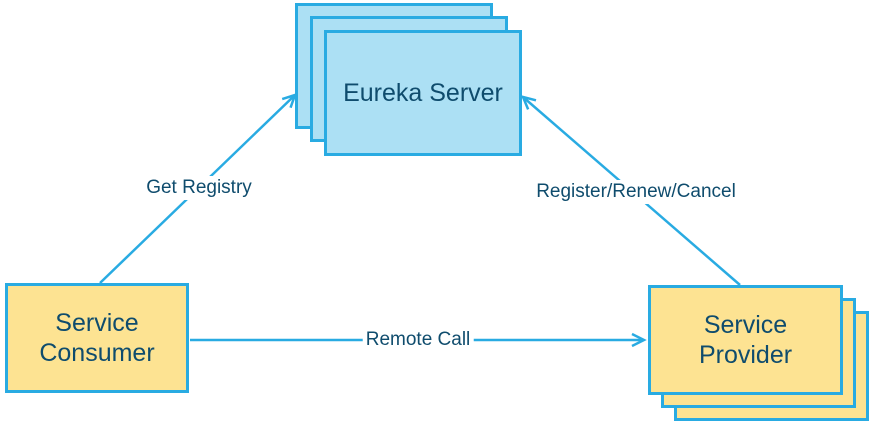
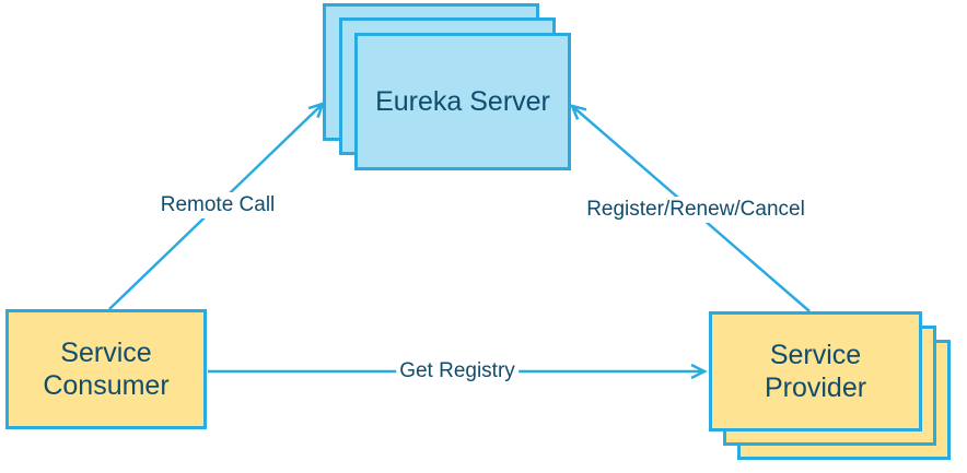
  Eureka Server
  Service
  Consumer
  Service
  Provider
- Get Registry
+ Remote Call
  Register/Renew/Cancel
- Remote Call
+ Get Registry
